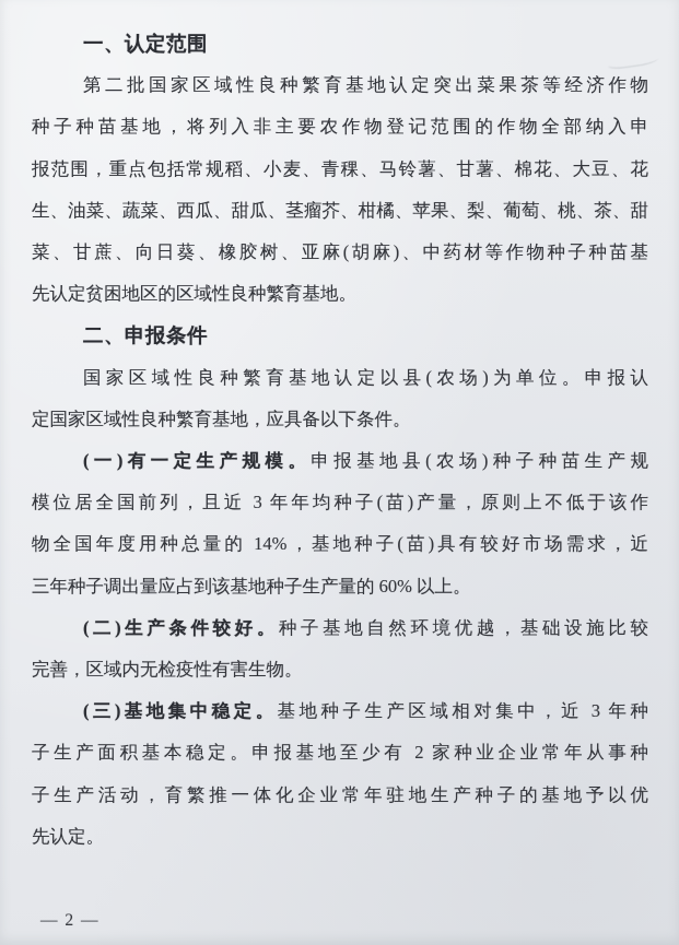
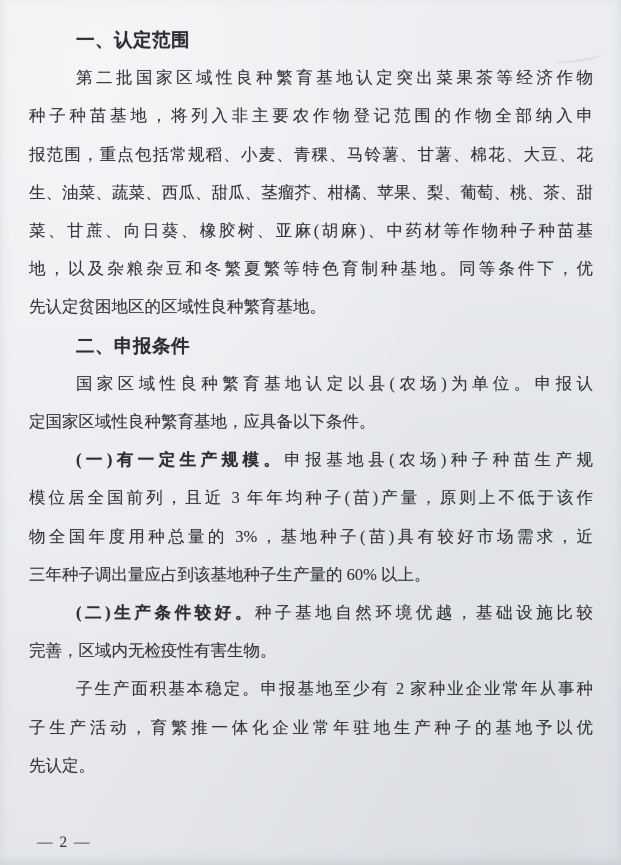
  一、认定范围
  第二批国家区域性良种繁育基地认定突出菜果茶等经济作物
  种子种苗基地，将列入非主要农作物登记范围的作物全部纳入申
  报范围，重点包括常规稻、小麦、青稞、马铃薯、甘薯、棉花、大豆、花
  生、油菜、蔬菜、西瓜、甜瓜、茎瘤芥、柑橘、苹果、梨、葡萄、桃、茶、甜
  菜、甘蔗、向日葵、橡胶树、亚麻(胡麻)、中药材等作物种子种苗基
+ 地，以及杂粮杂豆和冬繁夏繁等特色育制种基地。同等条件下，优
  先认定贫困地区的区域性良种繁育基地。
  二、申报条件
  国家区域性良种繁育基地认定以县(农场)为单位。申报认
  定国家区域性良种繁育基地，应具备以下条件。
  (一)有一定生产规模。申报基地县(农场)种子种苗生产规
  模位居全国前列，且近 3 年年均种子(苗)产量，原则上不低于该作
- 物全国年度用种总量的 14%，基地种子(苗)具有较好市场需求，近
+ 物全国年度用种总量的 3%，基地种子(苗)具有较好市场需求，近
  三年种子调出量应占到该基地种子生产量的 60% 以上。
  (二)生产条件较好。种子基地自然环境优越，基础设施比较
  完善，区域内无检疫性有害生物。
- (三)基地集中稳定。基地种子生产区域相对集中，近 3 年种
  子生产面积基本稳定。申报基地至少有 2 家种业企业常年从事种
  子生产活动，育繁推一体化企业常年驻地生产种子的基地予以优
  先认定。
  — 2 —
